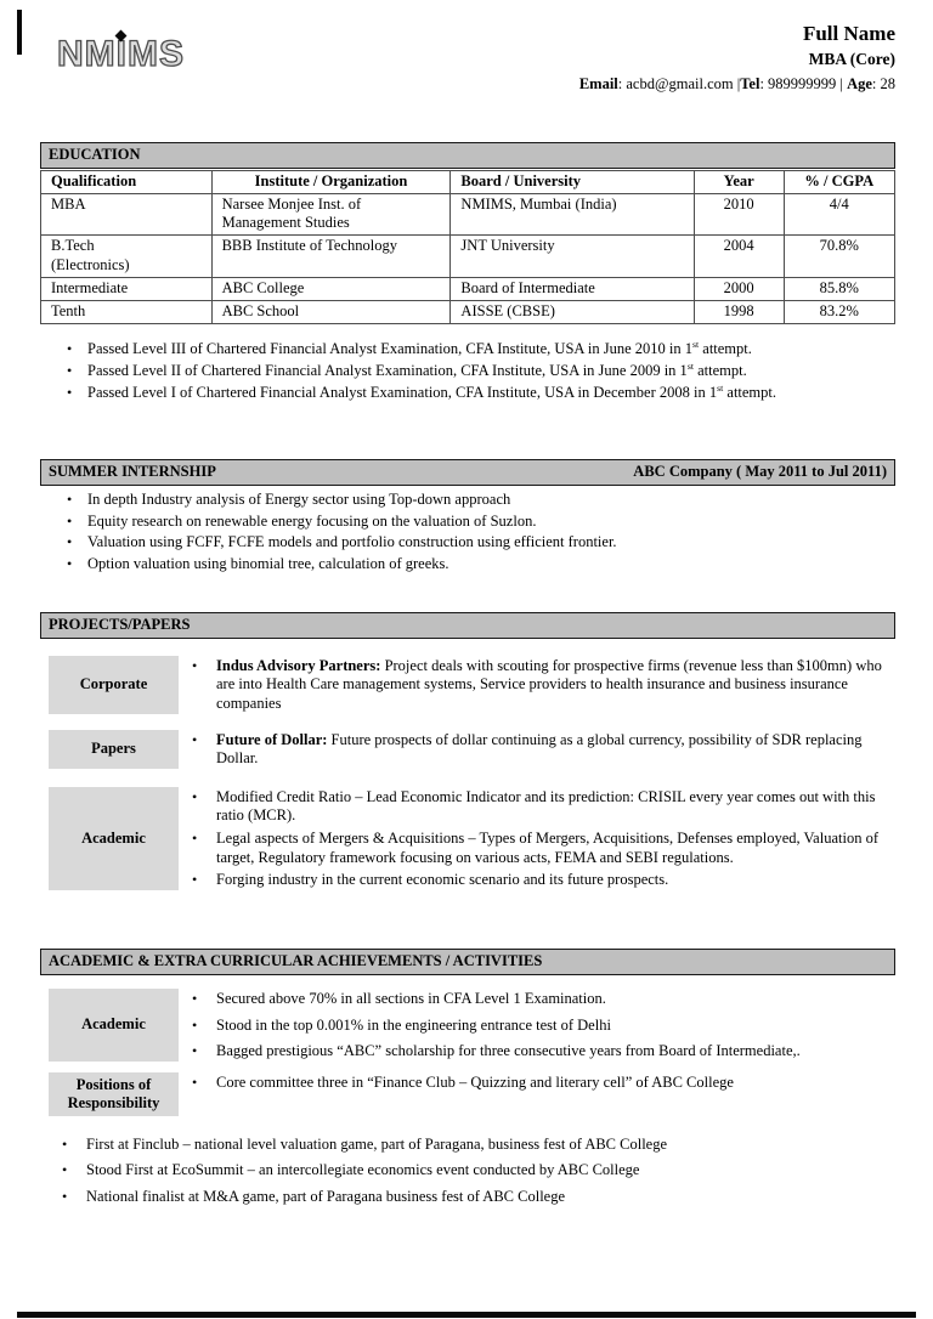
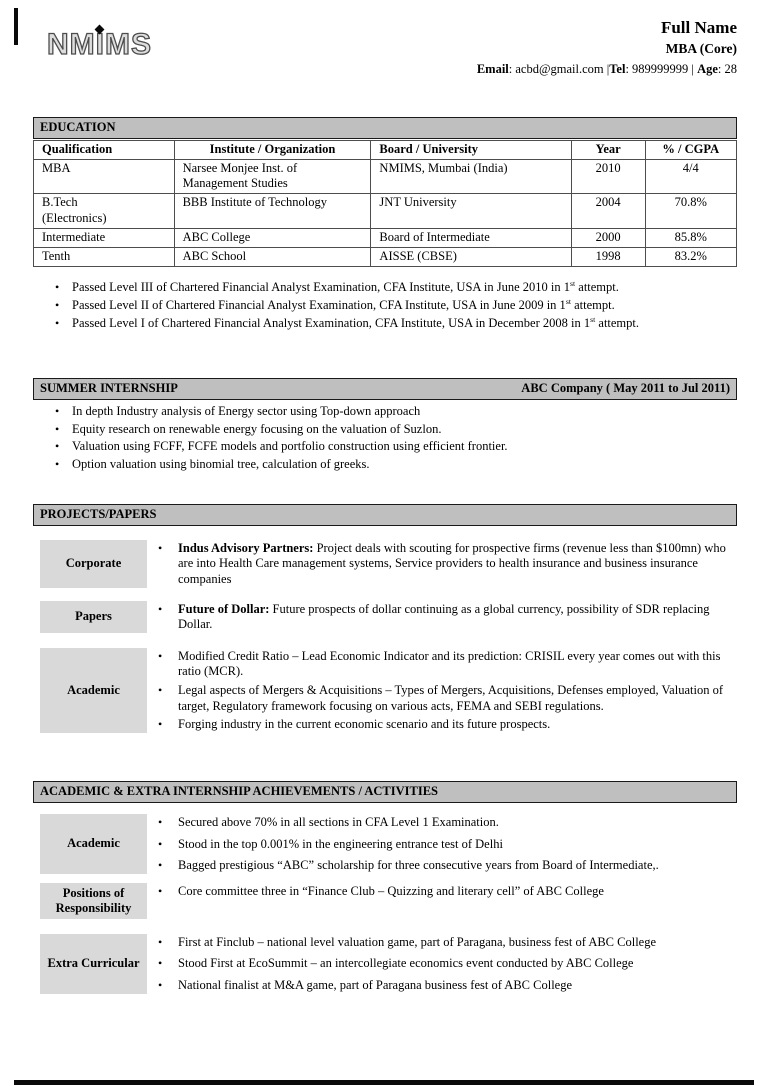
  NMIMS
  Full Name
  MBA (Core)
  Email: acbd@gmail.com |Tel: 989999999 | Age: 28
  EDUCATION
  Qualification	Institute / Organization	Board / University	Year	% / CGPA
  MBA	Narsee Monjee Inst. of Management Studies	NMIMS, Mumbai (India)	2010	4/4
  B.Tech (Electronics)	BBB Institute of Technology	JNT University	2004	70.8%
  Intermediate	ABC College	Board of Intermediate	2000	85.8%
  Tenth	ABC School	AISSE (CBSE)	1998	83.2%
  •
  Passed Level III of Chartered Financial Analyst Examination, CFA Institute, USA in June 2010 in 1st attempt.
  •
  Passed Level II of Chartered Financial Analyst Examination, CFA Institute, USA in June 2009 in 1st attempt.
  •
  Passed Level I of Chartered Financial Analyst Examination, CFA Institute, USA in December 2008 in 1st attempt.
  SUMMER INTERNSHIP
  ABC Company ( May 2011 to Jul 2011)
  •
  In depth Industry analysis of Energy sector using Top-down approach
  •
  Equity research on renewable energy focusing on the valuation of Suzlon.
  •
  Valuation using FCFF, FCFE models and portfolio construction using efficient frontier.
  •
  Option valuation using binomial tree, calculation of greeks.
  PROJECTS/PAPERS
  Corporate
  •
  Indus Advisory Partners: Project deals with scouting for prospective firms (revenue less than $100mn) who are into Health Care management systems, Service providers to health insurance and business insurance companies
  Papers
  •
  Future of Dollar: Future prospects of dollar continuing as a global currency, possibility of SDR replacing Dollar.
  Academic
  •
  Modified Credit Ratio – Lead Economic Indicator and its prediction: CRISIL every year comes out with this ratio (MCR).
  •
  Legal aspects of Mergers & Acquisitions – Types of Mergers, Acquisitions, Defenses employed, Valuation of target, Regulatory framework focusing on various acts, FEMA and SEBI regulations.
  •
  Forging industry in the current economic scenario and its future prospects.
- ACADEMIC & EXTRA CURRICULAR ACHIEVEMENTS / ACTIVITIES
+ ACADEMIC & EXTRA INTERNSHIP ACHIEVEMENTS / ACTIVITIES
  Academic
  •
  Secured above 70% in all sections in CFA Level 1 Examination.
  •
  Stood in the top 0.001% in the engineering entrance test of Delhi
  •
  Bagged prestigious “ABC” scholarship for three consecutive years from Board of Intermediate,.
  Positions of Responsibility
  •
  Core committee three in “Finance Club – Quizzing and literary cell” of ABC College
+ Extra Curricular
  •
  First at Finclub – national level valuation game, part of Paragana, business fest of ABC College
  •
  Stood First at EcoSummit – an intercollegiate economics event conducted by ABC College
  •
  National finalist at M&A game, part of Paragana business fest of ABC College
